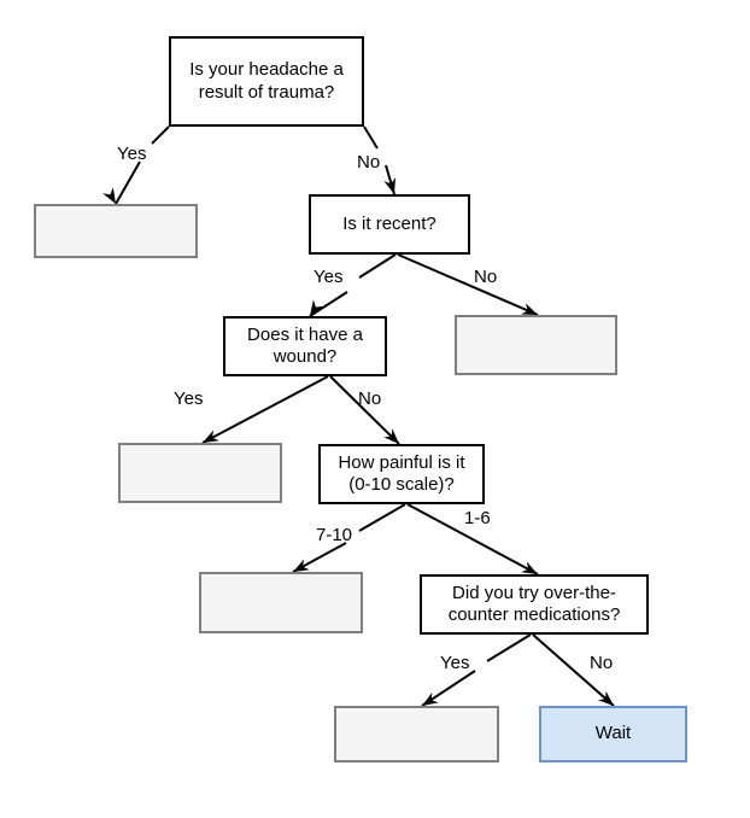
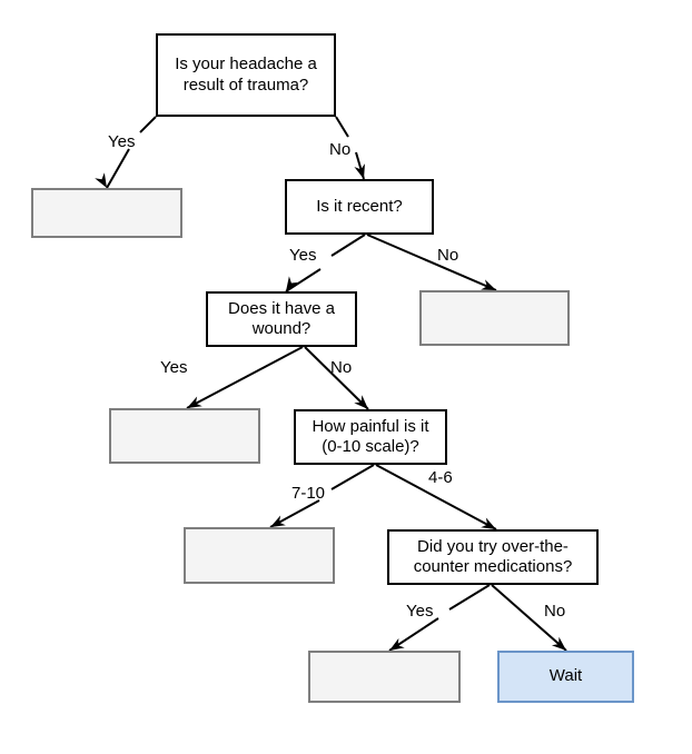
  Is your headache a
  result of trauma?
  Is it recent?
  Does it have a
  wound?
  How painful is it
  (0-10 scale)?
  Did you try over-the-
  counter medications?
  Wait
  Yes
  No
  Yes
  No
  Yes
  No
  7-10
- 1-6
+ 4-6
  Yes
  No
